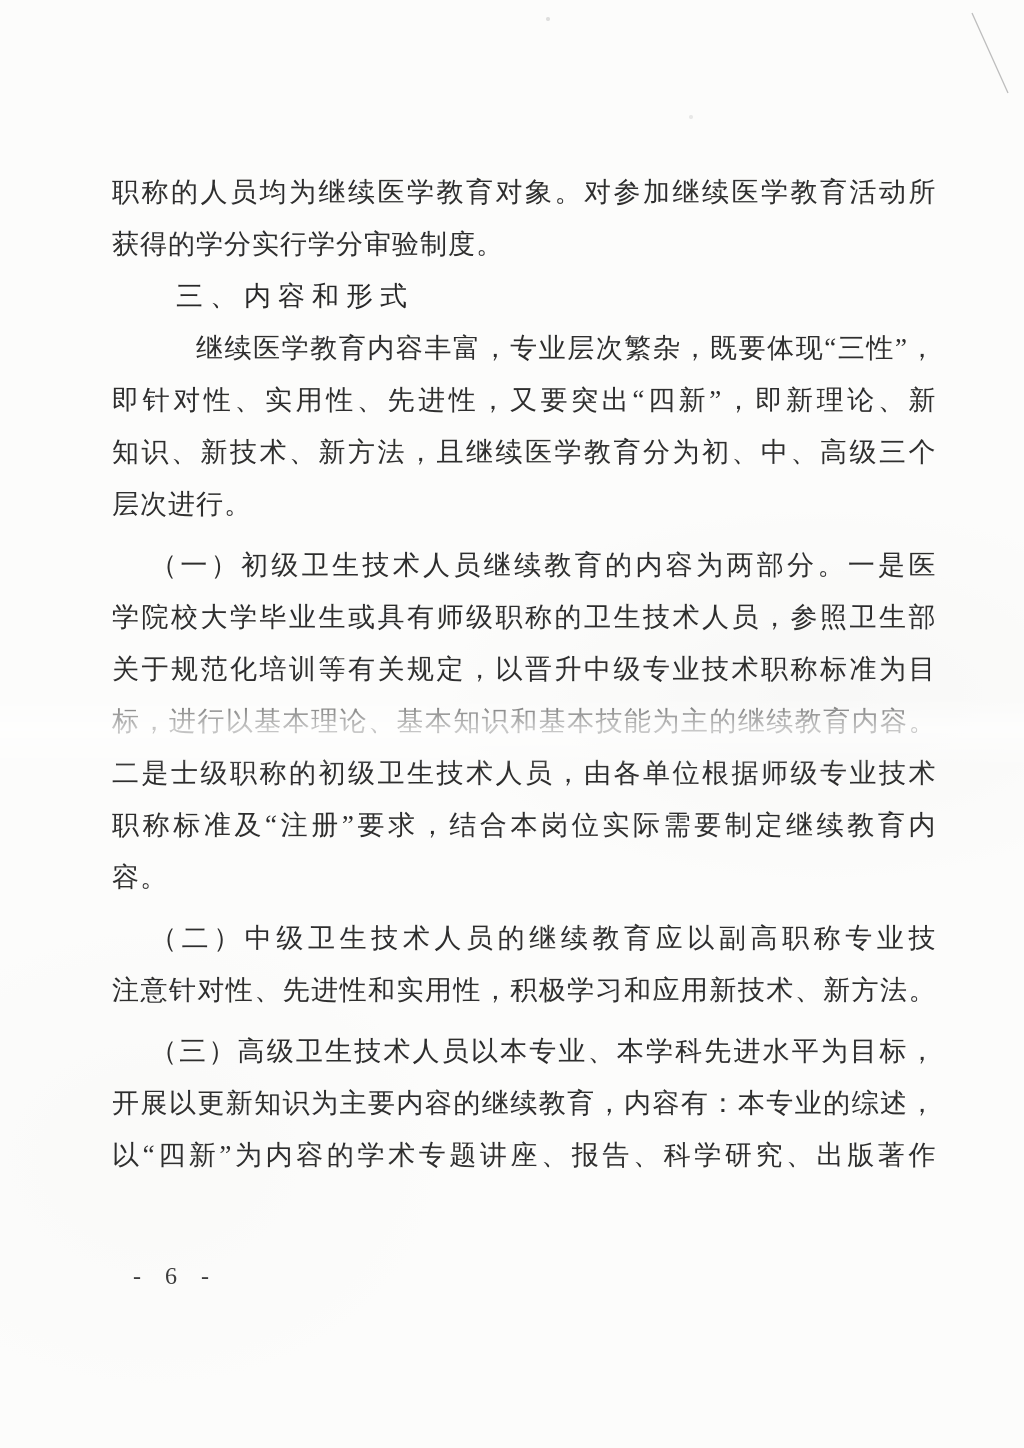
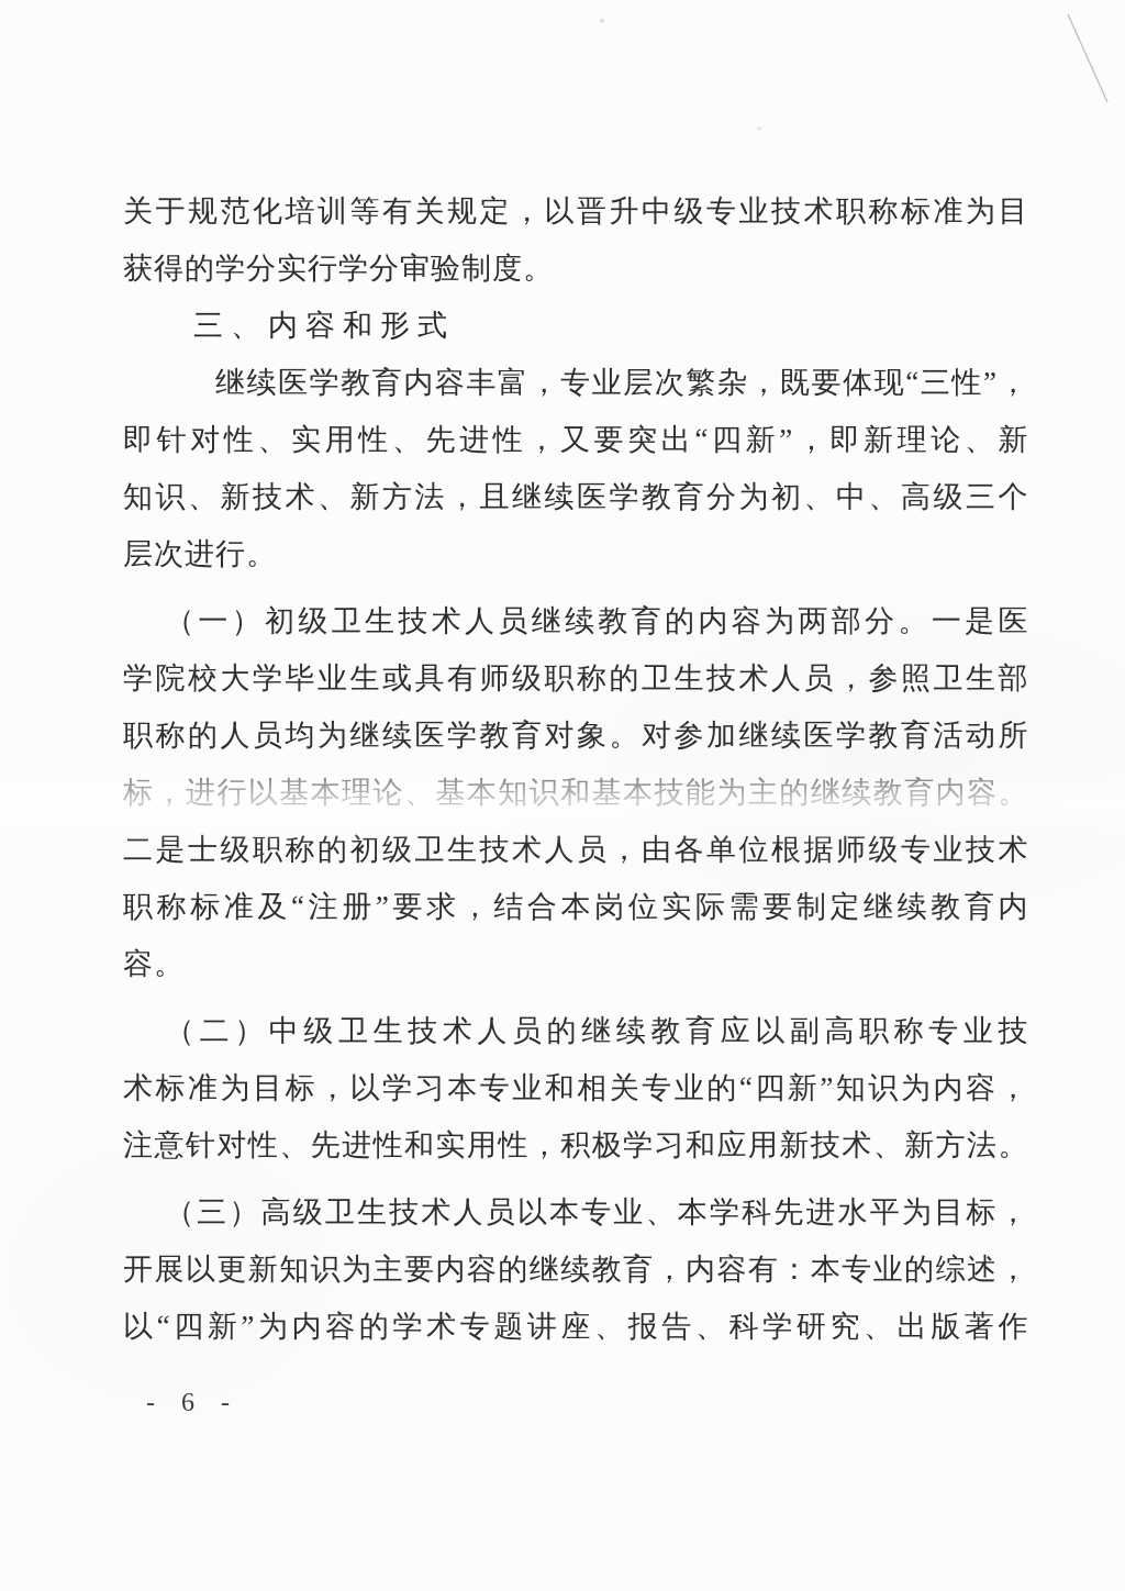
- 职称的人员均为继续医学教育对象。对参加继续医学教育活动所
+ 关于规范化培训等有关规定，以晋升中级专业技术职称标准为目
  获得的学分实行学分审验制度。
  三、内容和形式
  继续医学教育内容丰富，专业层次繁杂，既要体现“三性”，
  即针对性、实用性、先进性，又要突出“四新”，即新理论、新
  知识、新技术、新方法，且继续医学教育分为初、中、高级三个
  层次进行。
  （一）初级卫生技术人员继续教育的内容为两部分。一是医
  学院校大学毕业生或具有师级职称的卫生技术人员，参照卫生部
- 关于规范化培训等有关规定，以晋升中级专业技术职称标准为目
+ 职称的人员均为继续医学教育对象。对参加继续医学教育活动所
  二是士级职称的初级卫生技术人员，由各单位根据师级专业技术
  职称标准及“注册”要求，结合本岗位实际需要制定继续教育内
  容。
  （二）中级卫生技术人员的继续教育应以副高职称专业技
+ 术标准为目标，以学习本专业和相关专业的“四新”知识为内容，
  注意针对性、先进性和实用性，积极学习和应用新技术、新方法。
  （三）高级卫生技术人员以本专业、本学科先进水平为目标，
  开展以更新知识为主要内容的继续教育，内容有：本专业的综述，
  以“四新”为内容的学术专题讲座、报告、科学研究、出版著作
  - 6 -
